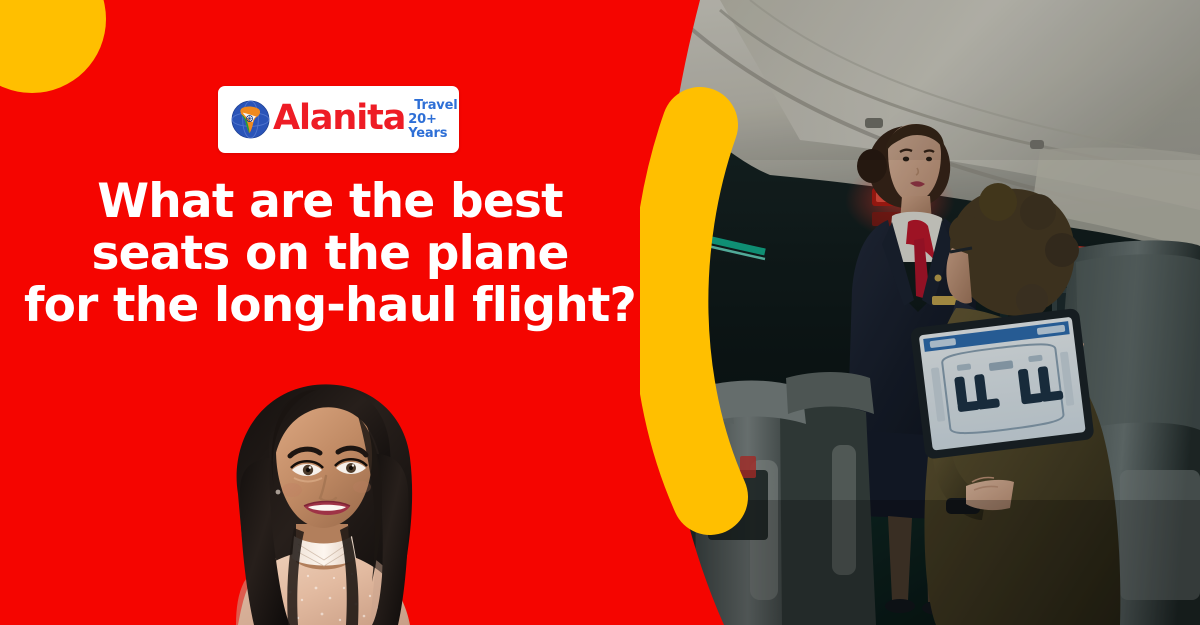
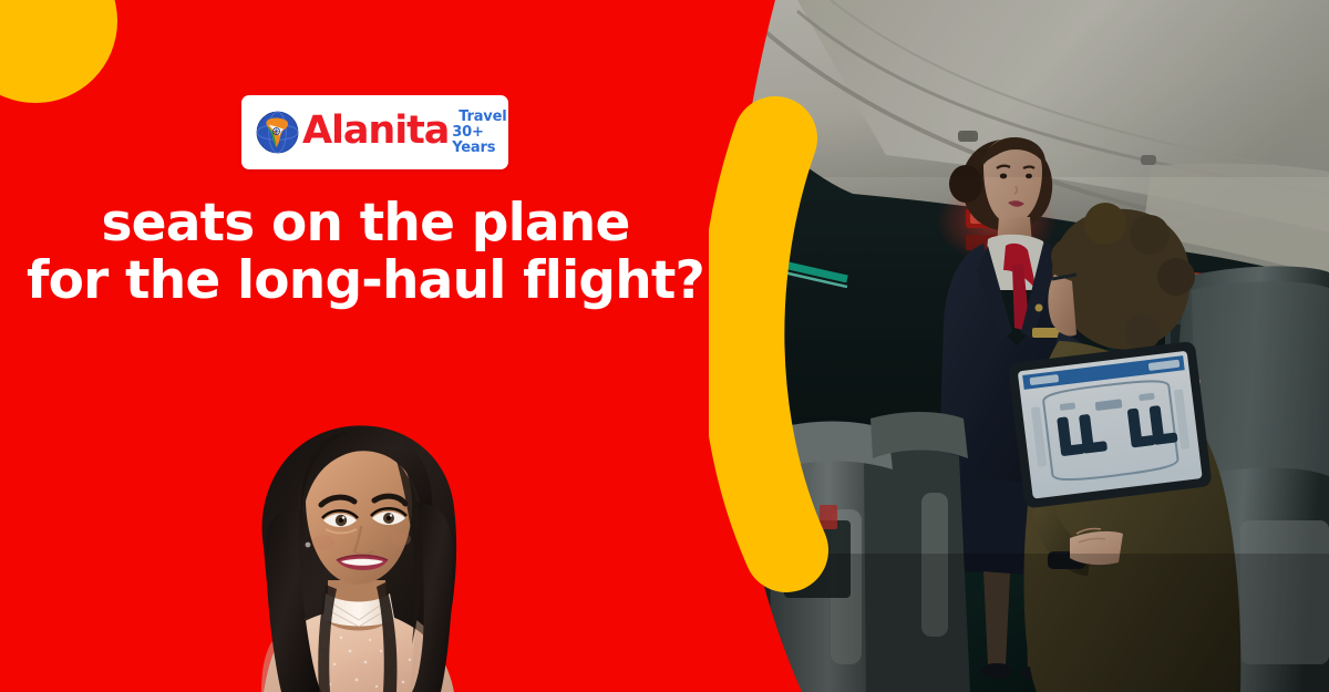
  Alanita
  Travel
- 20+ Years
+ 30+ Years
- What are the best
  seats on the plane
  for the long-haul flight?
